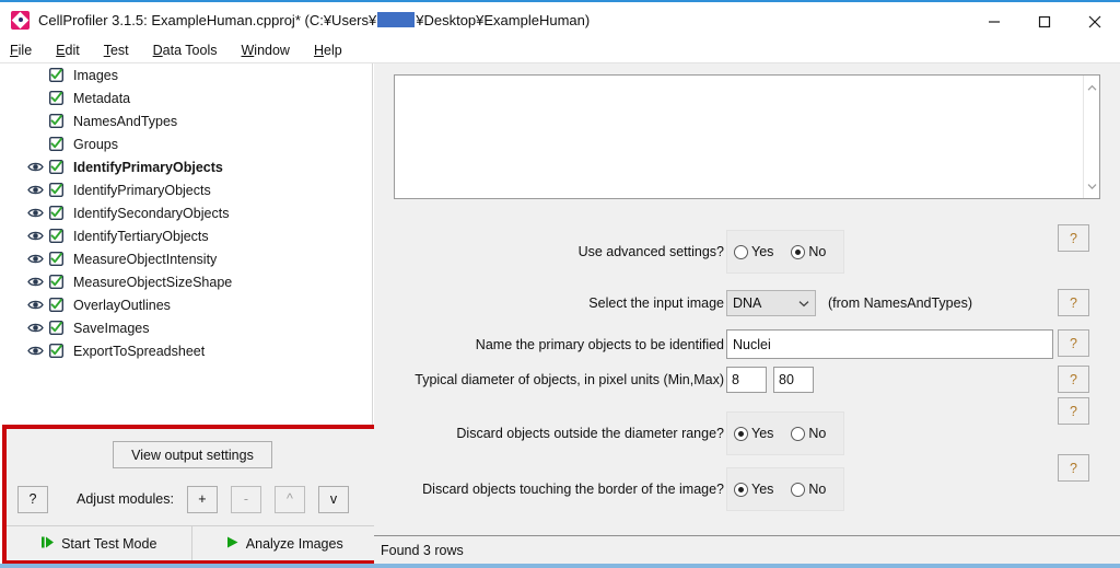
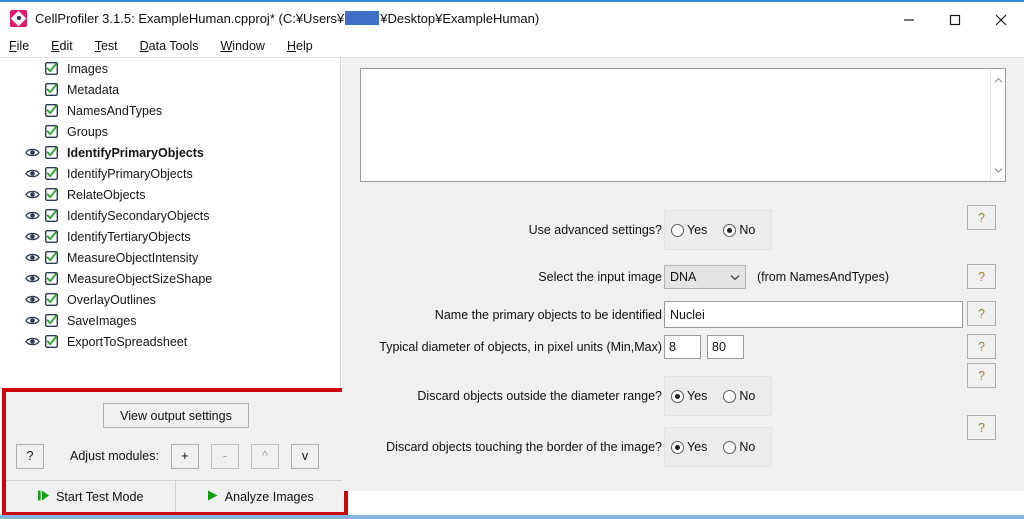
  CellProfiler 3.1.5: ExampleHuman.cpproj* (C:¥Users¥
  ¥Desktop¥ExampleHuman)
  File
  Edit
  Test
  Data Tools
  Window
  Help
  Images
  Metadata
  NamesAndTypes
  Groups
  IdentifyPrimaryObjects
  IdentifyPrimaryObjects
+ RelateObjects
  IdentifySecondaryObjects
  IdentifyTertiaryObjects
  MeasureObjectIntensity
  MeasureObjectSizeShape
  OverlayOutlines
  SaveImages
  ExportToSpreadsheet
  View output settings
  ?
  Adjust modules:
  +
  -
  ^
  v
  Start Test Mode
  Analyze Images
  Use advanced settings?
  Yes
  No
  ?
  Select the input image
  DNA
  (from NamesAndTypes)
  ?
  Name the primary objects to be identified
  Nuclei
  ?
  Typical diameter of objects, in pixel units (Min,Max)
  8
  80
  ?
  Discard objects outside the diameter range?
  Yes
  No
  ?
  Discard objects touching the border of the image?
  Yes
  No
  ?
- Found 3 rows
